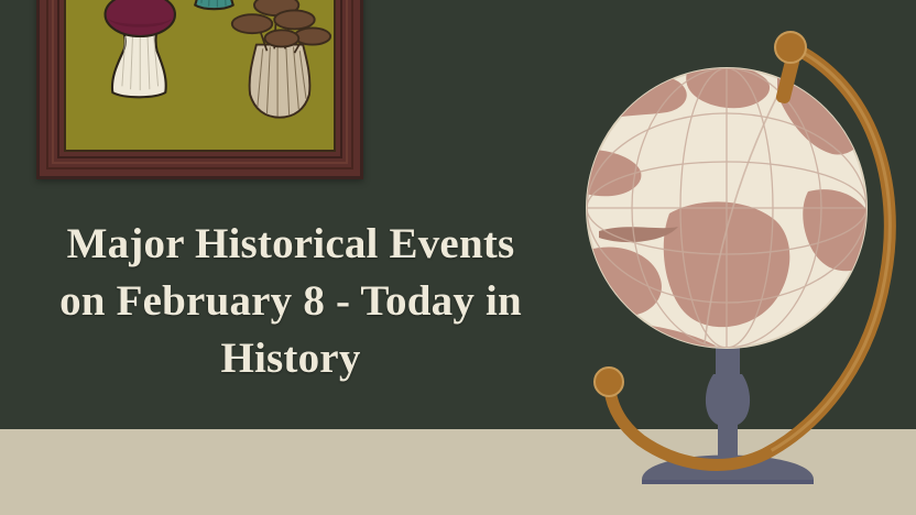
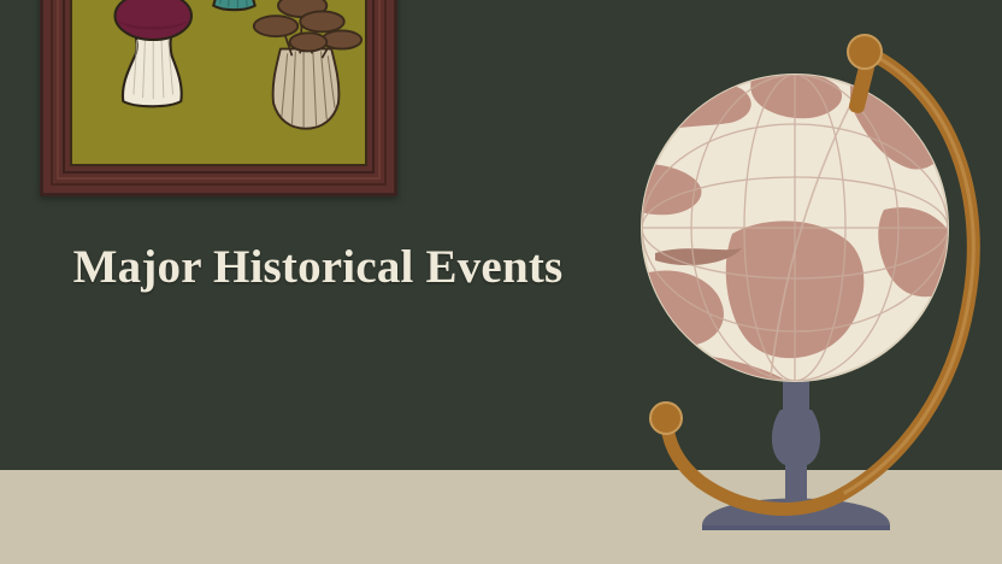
  Major Historical Events
- on February 8 - Today in
- History
